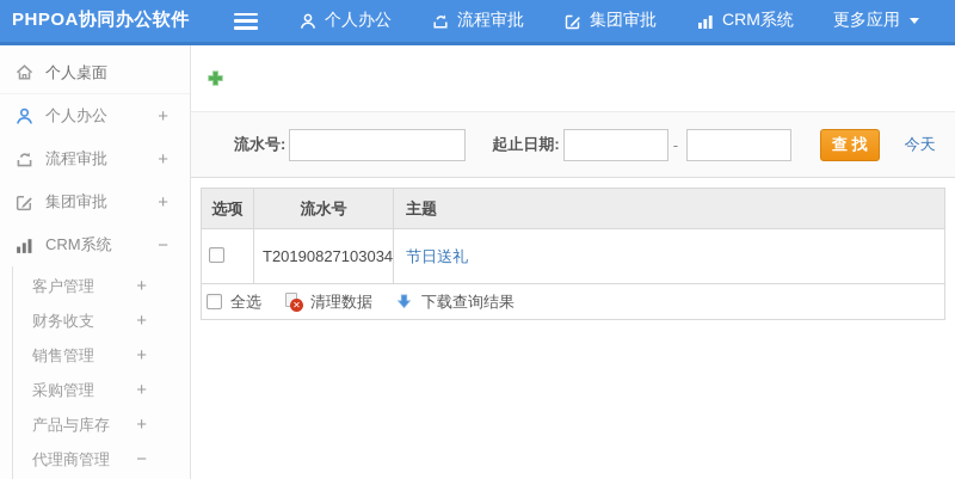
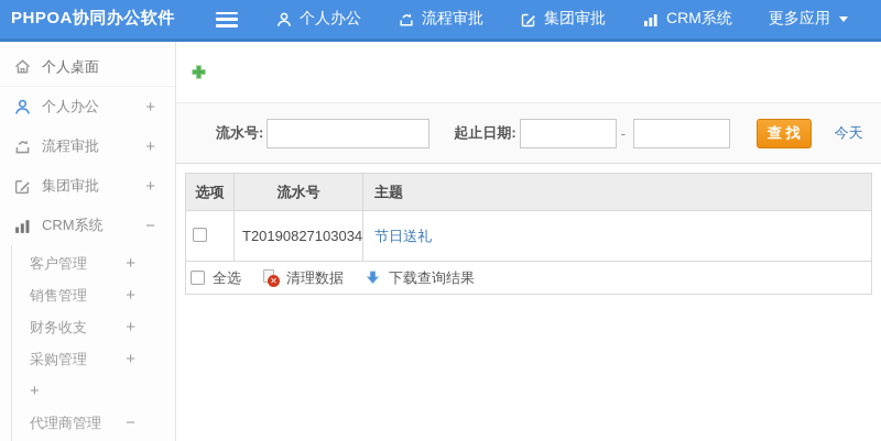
  PHPOA协同办公软件
  个人办公
  流程审批
  集团审批
  CRM系统
  更多应用
  个人桌面
  个人办公
  +
  流程审批
  +
  集团审批
  +
  CRM系统
  −
  客户管理
  +
- 财务收支
+ 销售管理
  +
- 销售管理
+ 财务收支
  +
  采购管理
  +
- 产品与库存
  +
  代理商管理
  −
  流水号:
  起止日期:
  -
  查 找
  今天
  选项	流水号	主题
  	T20190827103034	节日送礼
  全选 ✕ 清理数据 下载查询结果
